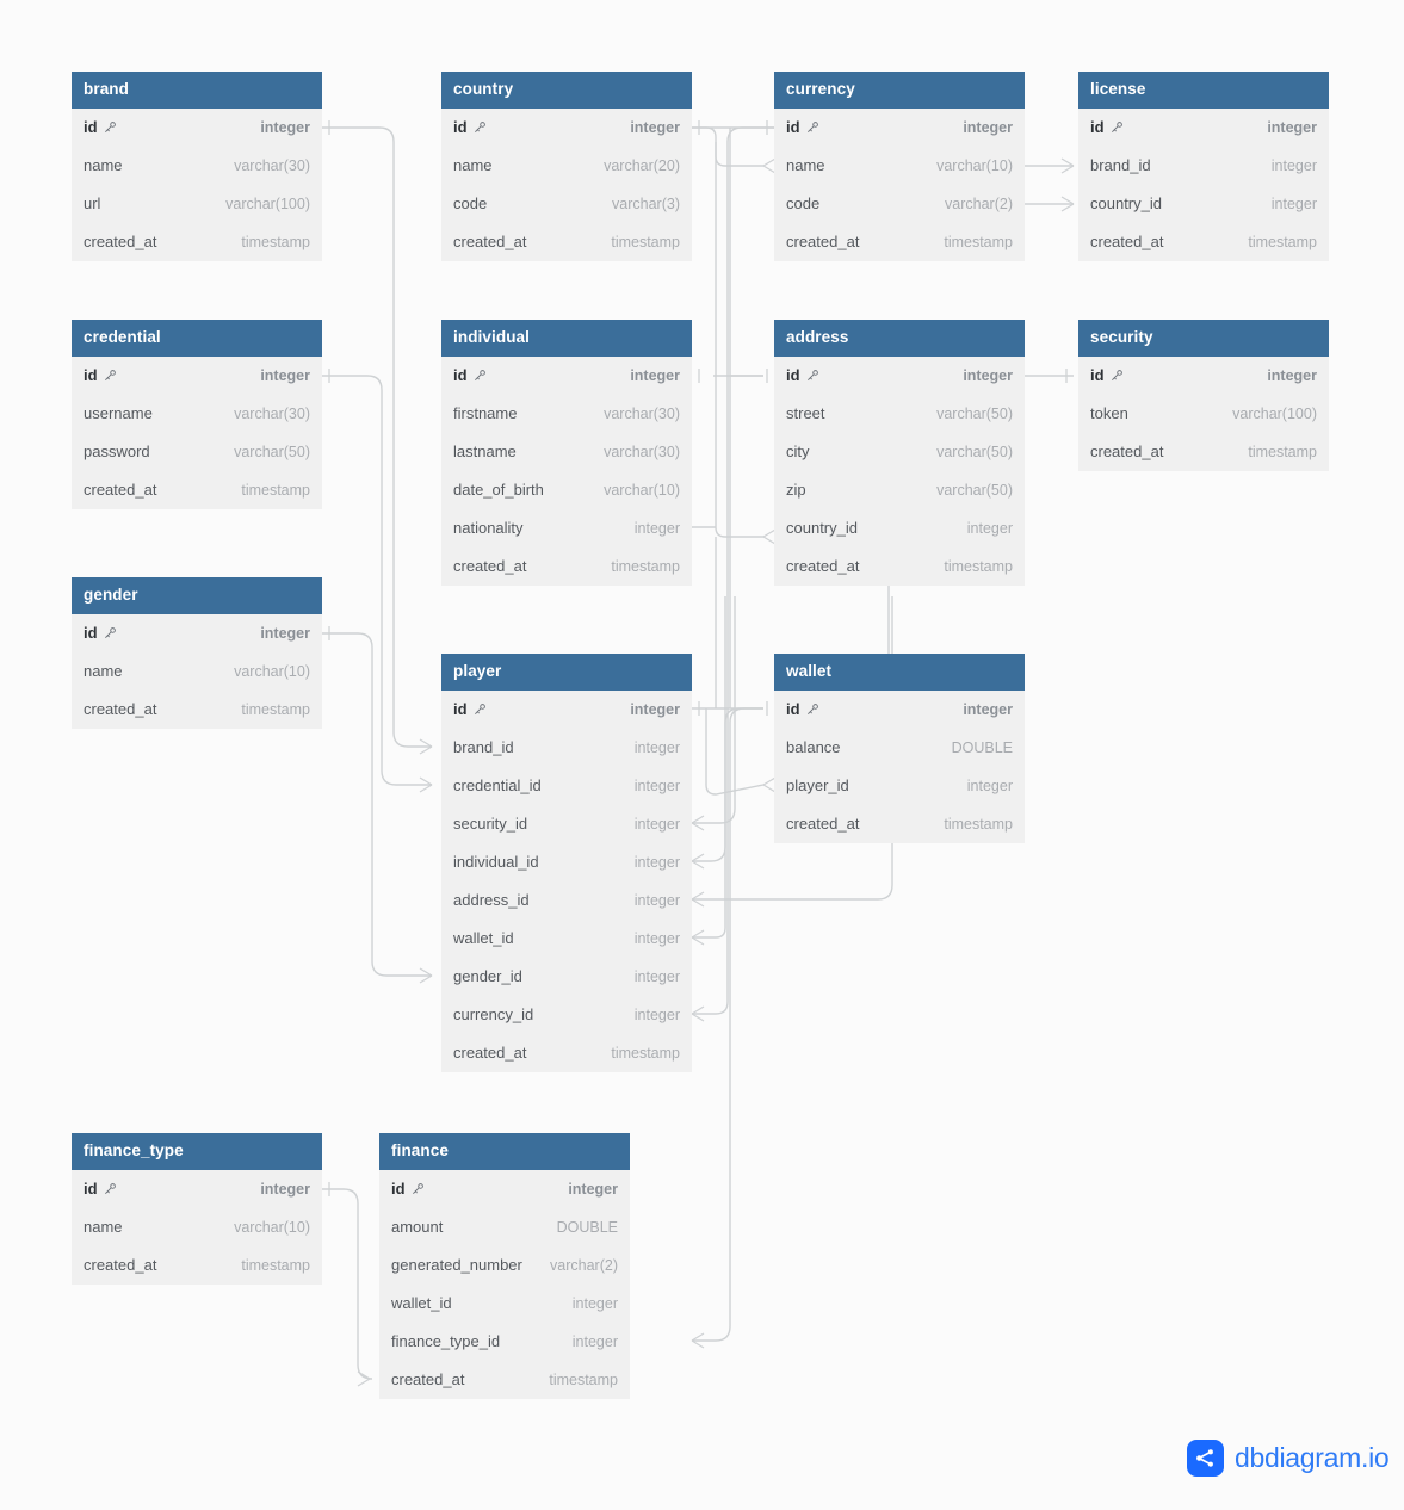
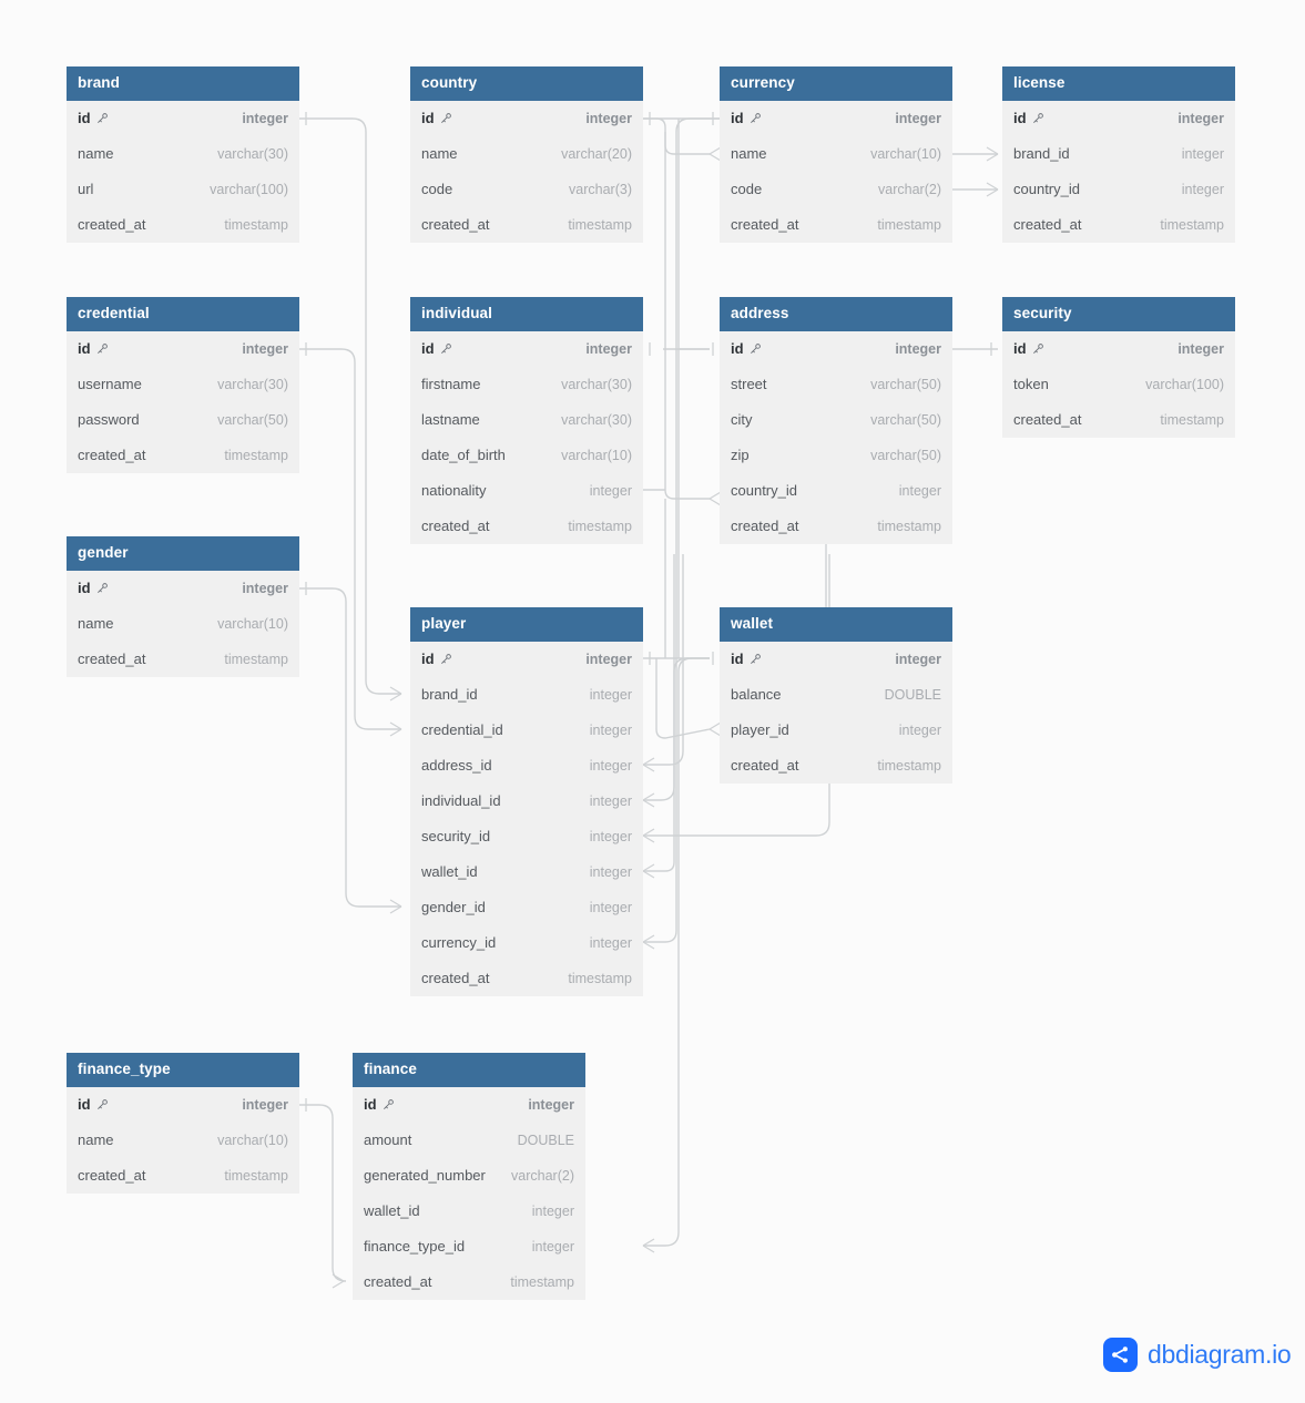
  brand
  id
  integer
  name
  varchar(30)
  url
  varchar(100)
  created_at
  timestamp
  country
  id
  integer
  name
  varchar(20)
  code
  varchar(3)
  created_at
  timestamp
  currency
  id
  integer
  name
  varchar(10)
  code
  varchar(2)
  created_at
  timestamp
  license
  id
  integer
  brand_id
  integer
  country_id
  integer
  created_at
  timestamp
  credential
  id
  integer
  username
  varchar(30)
  password
  varchar(50)
  created_at
  timestamp
  individual
  id
  integer
  firstname
  varchar(30)
  lastname
  varchar(30)
  date_of_birth
  varchar(10)
  nationality
  integer
  created_at
  timestamp
  address
  id
  integer
  street
  varchar(50)
  city
  varchar(50)
  zip
  varchar(50)
  country_id
  integer
  created_at
  timestamp
  security
  id
  integer
  token
  varchar(100)
  created_at
  timestamp
  gender
  id
  integer
  name
  varchar(10)
  created_at
  timestamp
  player
  id
  integer
  brand_id
  integer
  credential_id
  integer
- security_id
+ address_id
  integer
  individual_id
  integer
- address_id
+ security_id
  integer
  wallet_id
  integer
  gender_id
  integer
  currency_id
  integer
  created_at
  timestamp
  wallet
  id
  integer
  balance
  DOUBLE
  player_id
  integer
  created_at
  timestamp
  finance_type
  id
  integer
  name
  varchar(10)
  created_at
  timestamp
  finance
  id
  integer
  amount
  DOUBLE
  generated_number
  varchar(2)
  wallet_id
  integer
  finance_type_id
  integer
  created_at
  timestamp
  dbdiagram.io
